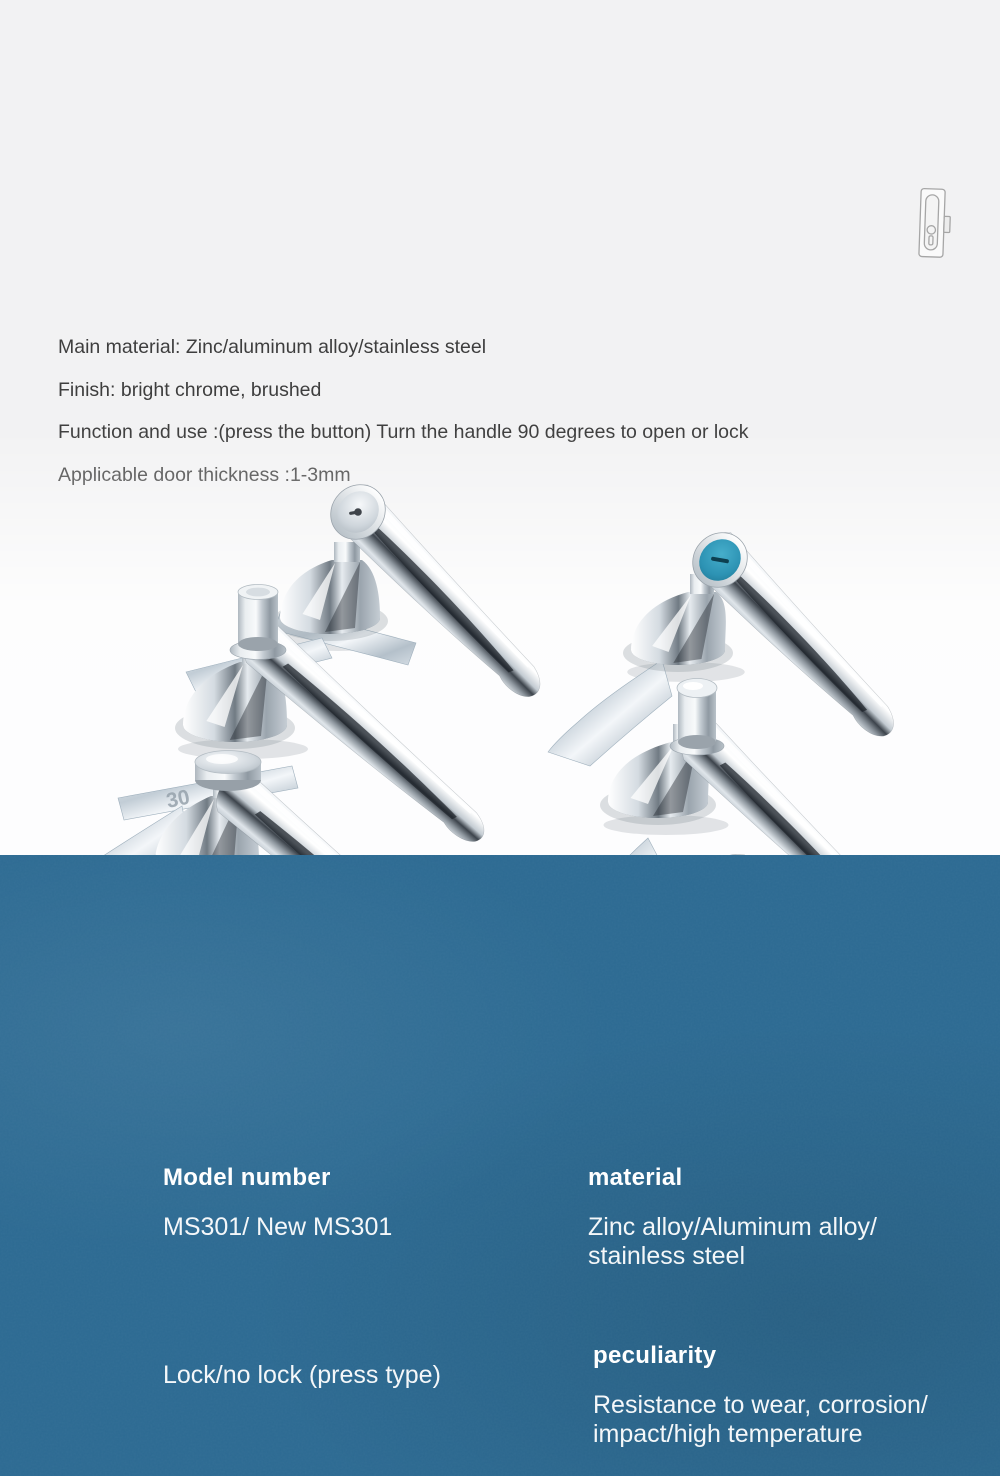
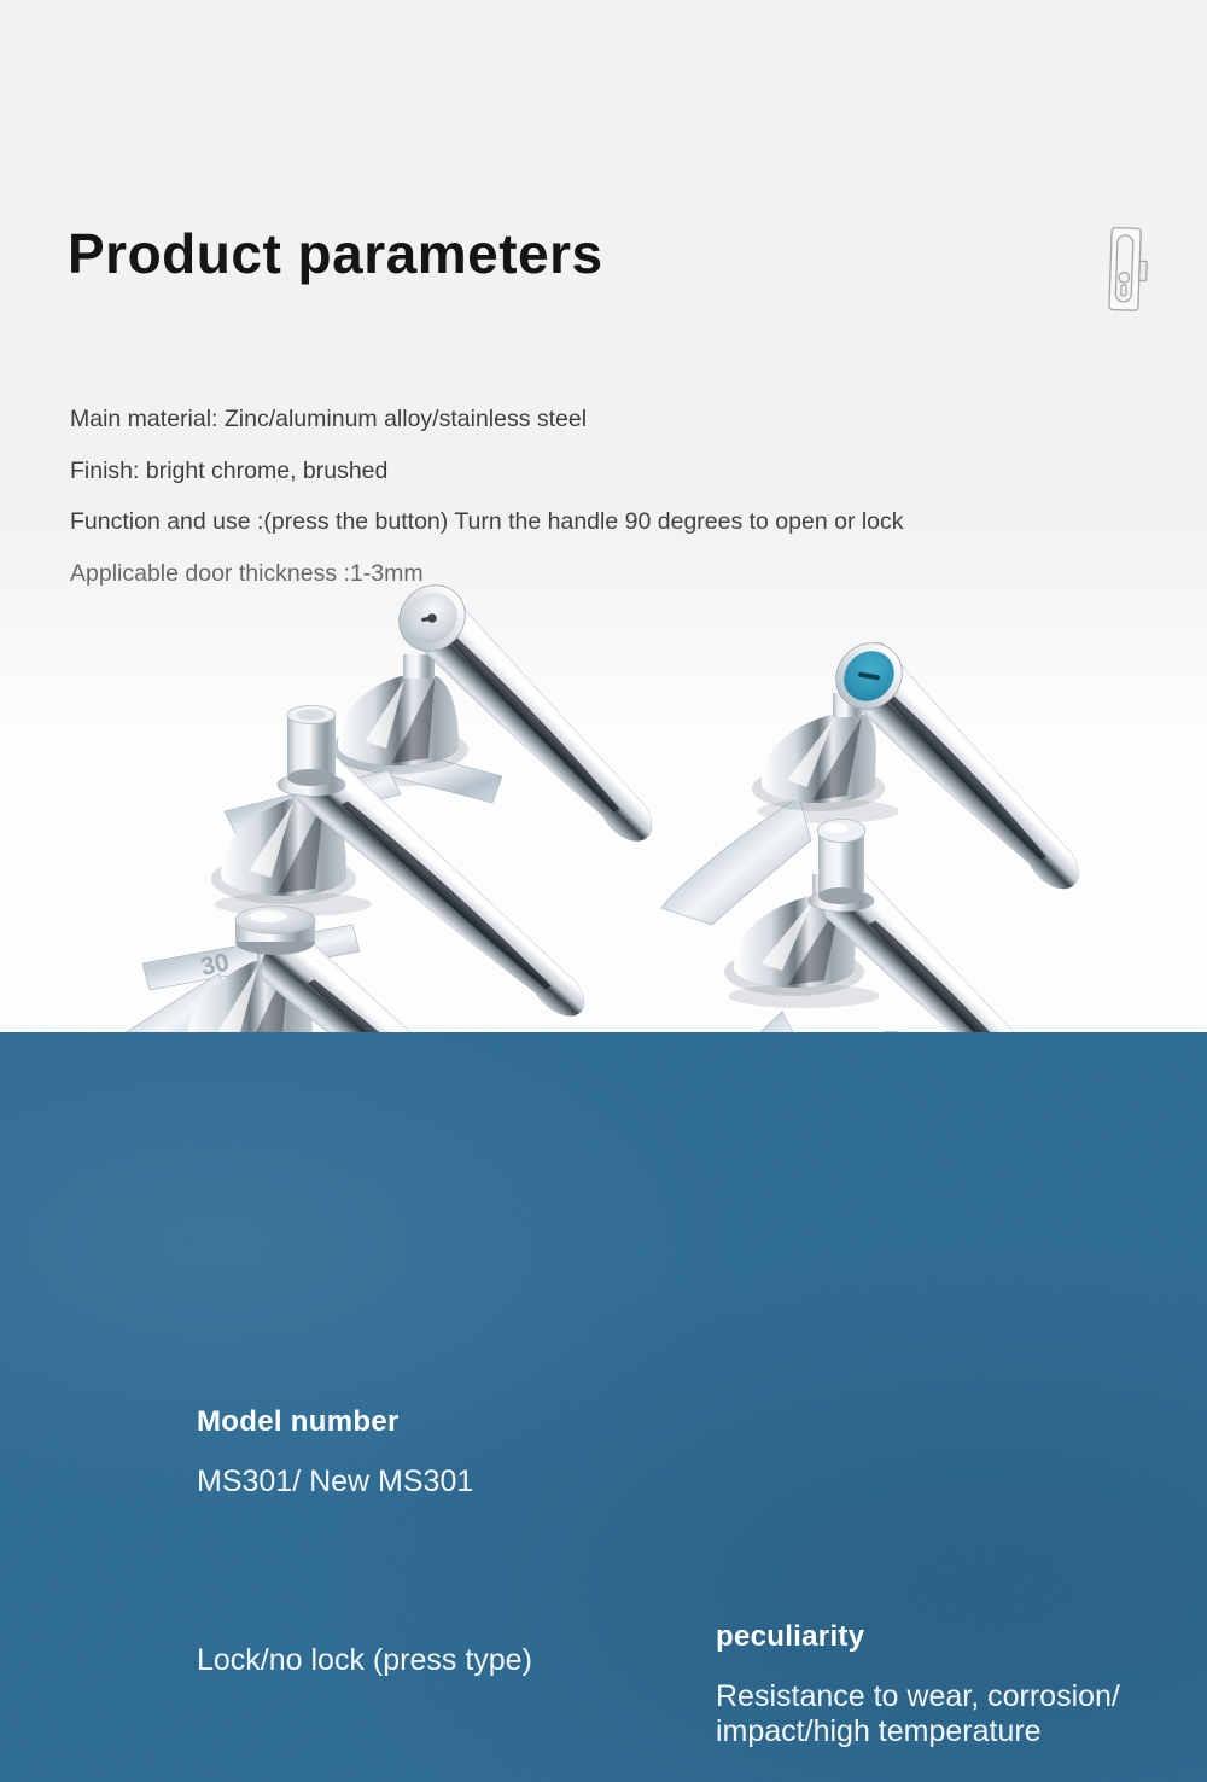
+ Product parameters
  Main material: Zinc/aluminum alloy/stainless steel
  Finish: bright chrome, brushed
  Model number
  MS301/ New MS301
- material
- Zinc alloy/Aluminum alloy/
- stainless steel
  Lock/no lock (press type)
  peculiarity
  Resistance to wear, corrosion/
  impact/high temperature
